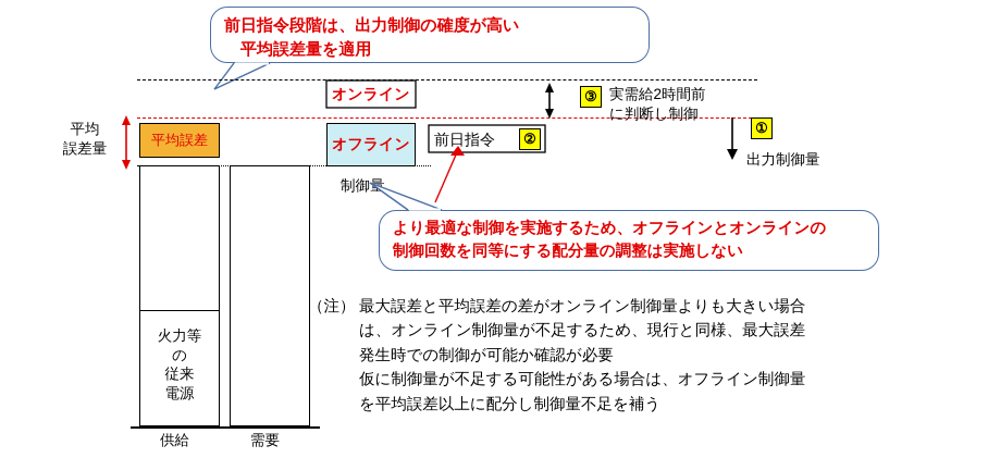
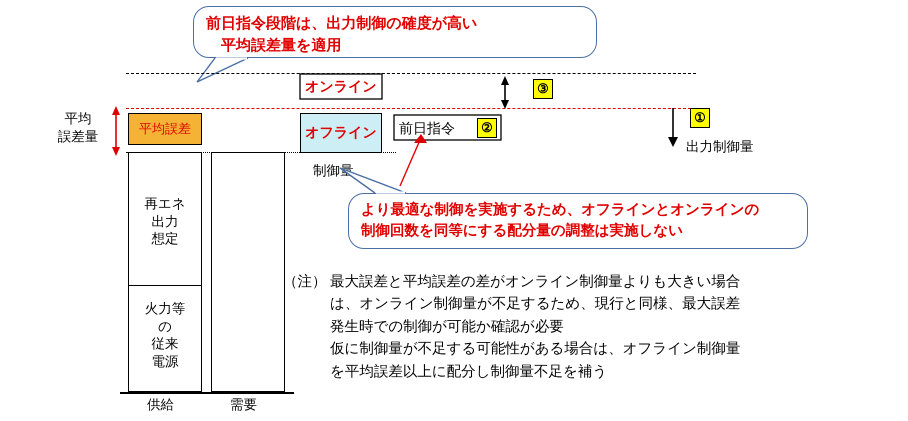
  前日指令段階は、出力制御の確度が高い
  平均誤差量を適用
  平均
  誤差量
  平均誤差
  オンライン
  オフライン
  前日指令
  ②
  ③
- 実需給2時間前
- に判断し制御
  ①
  出力制御量
  より最適な制御を実施するため、オフラインとオンラインの
  制御回数を同等にする配分量の調整は実施しない
+ 再エネ
+ 出力
+ 想定
  火力等
  の
  従来
  電源
  供給
  需要
  （注）
  最大誤差と平均誤差の差がオンライン制御量よりも大きい場合
  は、オンライン制御量が不足するため、現行と同様、最大誤差
  発生時での制御が可能か確認が必要
  仮に制御量が不足する可能性がある場合は、オフライン制御量
  を平均誤差以上に配分し制御量不足を補う
